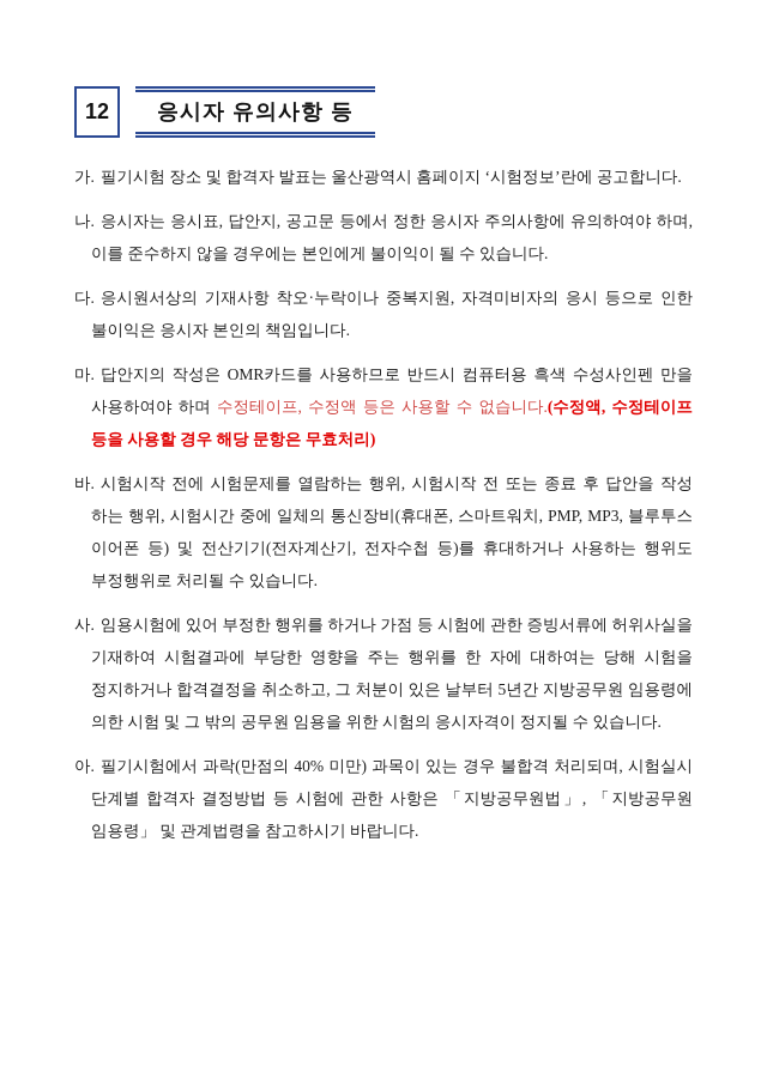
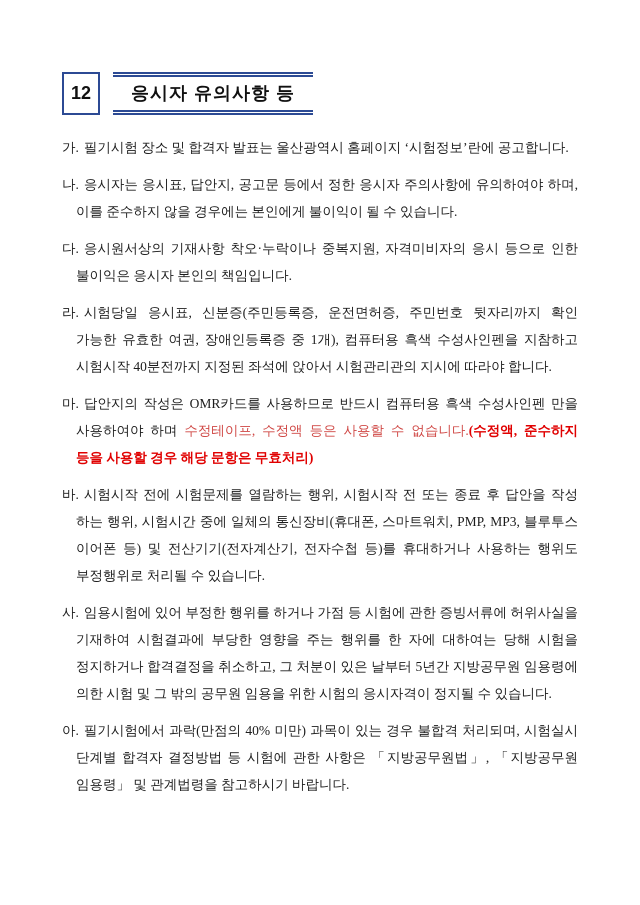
  12
  응시자 유의사항 등
  가. 필기시험 장소 및 합격자 발표는 울산광역시 홈페이지 ‘시험정보’란에 공고합니다.
  나. 응시자는 응시표, 답안지, 공고문 등에서 정한 응시자 주의사항에 유의하여야 하며, 이를 준수하지 않을 경우에는 본인에게 불이익이 될 수 있습니다.
  다. 응시원서상의 기재사항 착오·누락이나 중복지원, 자격미비자의 응시 등으로 인한 불이익은 응시자 본인의 책임입니다.
+ 라. 시험당일 응시표, 신분증(주민등록증, 운전면허증, 주민번호 뒷자리까지 확인 가능한 유효한 여권, 장애인등록증 중 1개), 컴퓨터용 흑색 수성사인펜을 지참하고 시험시작 40분전까지 지정된 좌석에 앉아서 시험관리관의 지시에 따라야 합니다.
- 마. 답안지의 작성은 OMR카드를 사용하므로 반드시 컴퓨터용 흑색 수성사인펜 만을 사용하여야 하며 수정테이프, 수정액 등은 사용할 수 없습니다.(수정액, 수정테이프 등을 사용할 경우 해당 문항은 무효처리)
+ 마. 답안지의 작성은 OMR카드를 사용하므로 반드시 컴퓨터용 흑색 수성사인펜 만을 사용하여야 하며 수정테이프, 수정액 등은 사용할 수 없습니다.(수정액, 준수하지 등을 사용할 경우 해당 문항은 무효처리)
  바. 시험시작 전에 시험문제를 열람하는 행위, 시험시작 전 또는 종료 후 답안을 작성 하는 행위, 시험시간 중에 일체의 통신장비(휴대폰, 스마트워치, PMP, MP3, 블루투스 이어폰 등) 및 전산기기(전자계산기, 전자수첩 등)를 휴대하거나 사용하는 행위도 부정행위로 처리될 수 있습니다.
  사. 임용시험에 있어 부정한 행위를 하거나 가점 등 시험에 관한 증빙서류에 허위사실을 기재하여 시험결과에 부당한 영향을 주는 행위를 한 자에 대하여는 당해 시험을 정지하거나 합격결정을 취소하고, 그 처분이 있은 날부터 5년간 지방공무원 임용령에 의한 시험 및 그 밖의 공무원 임용을 위한 시험의 응시자격이 정지될 수 있습니다.
  아. 필기시험에서 과락(만점의 40% 미만) 과목이 있는 경우 불합격 처리되며, 시험실시 단계별 합격자 결정방법 등 시험에 관한 사항은 「지방공무원법」, 「지방공무원 임용령」 및 관계법령을 참고하시기 바랍니다.
